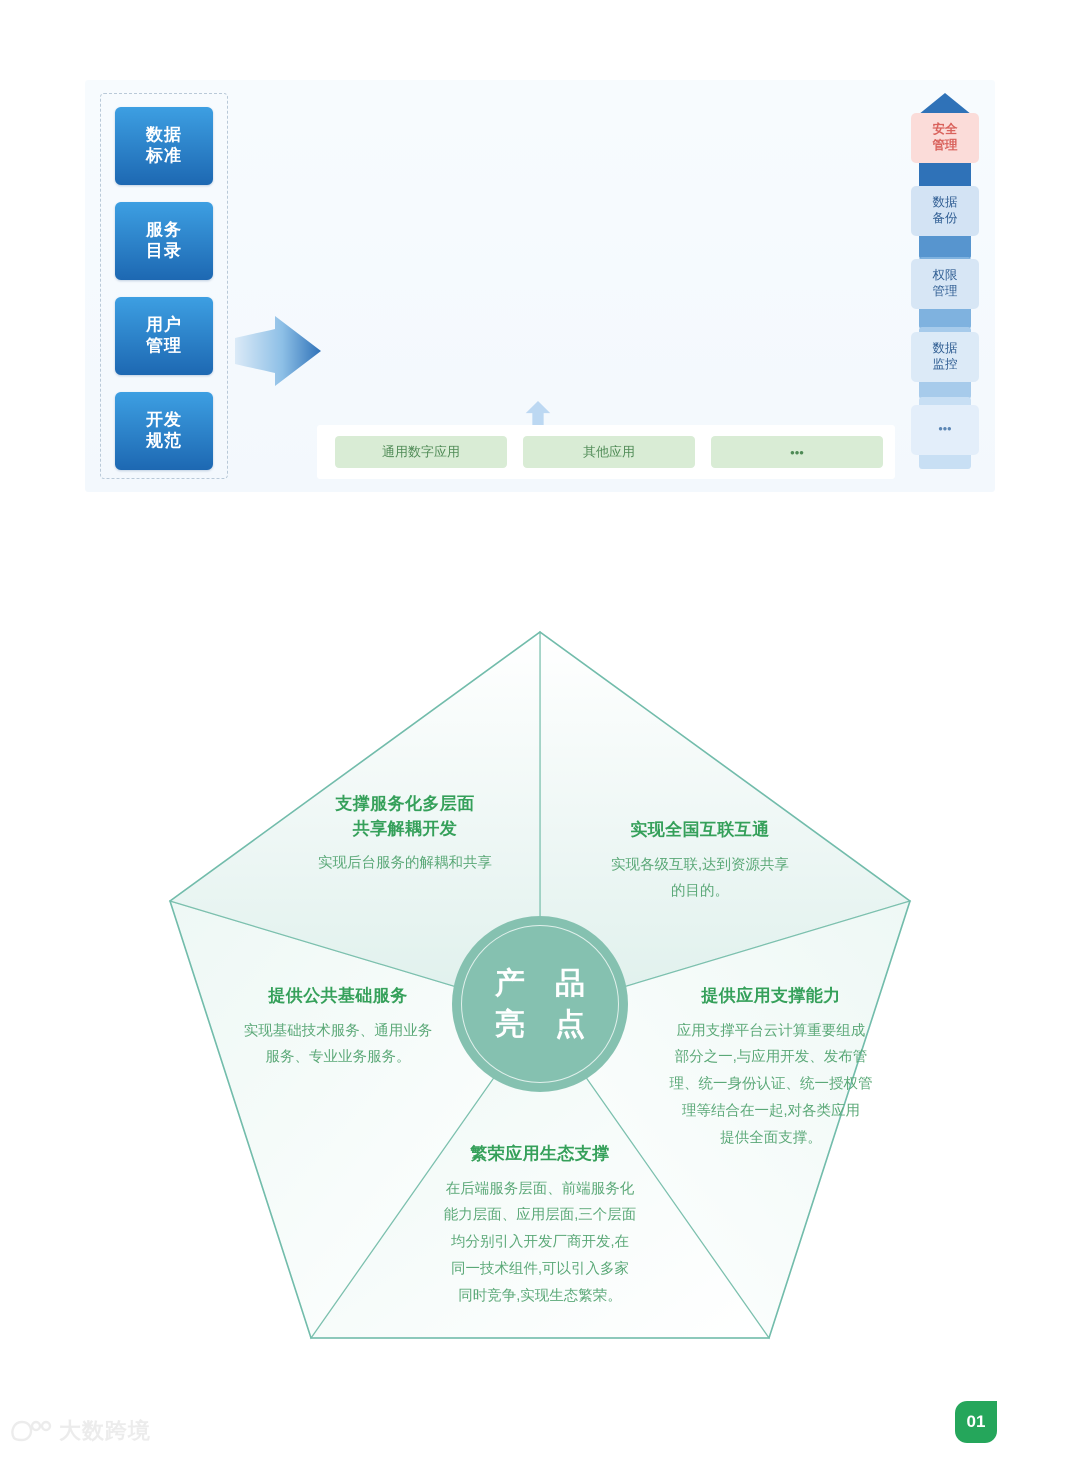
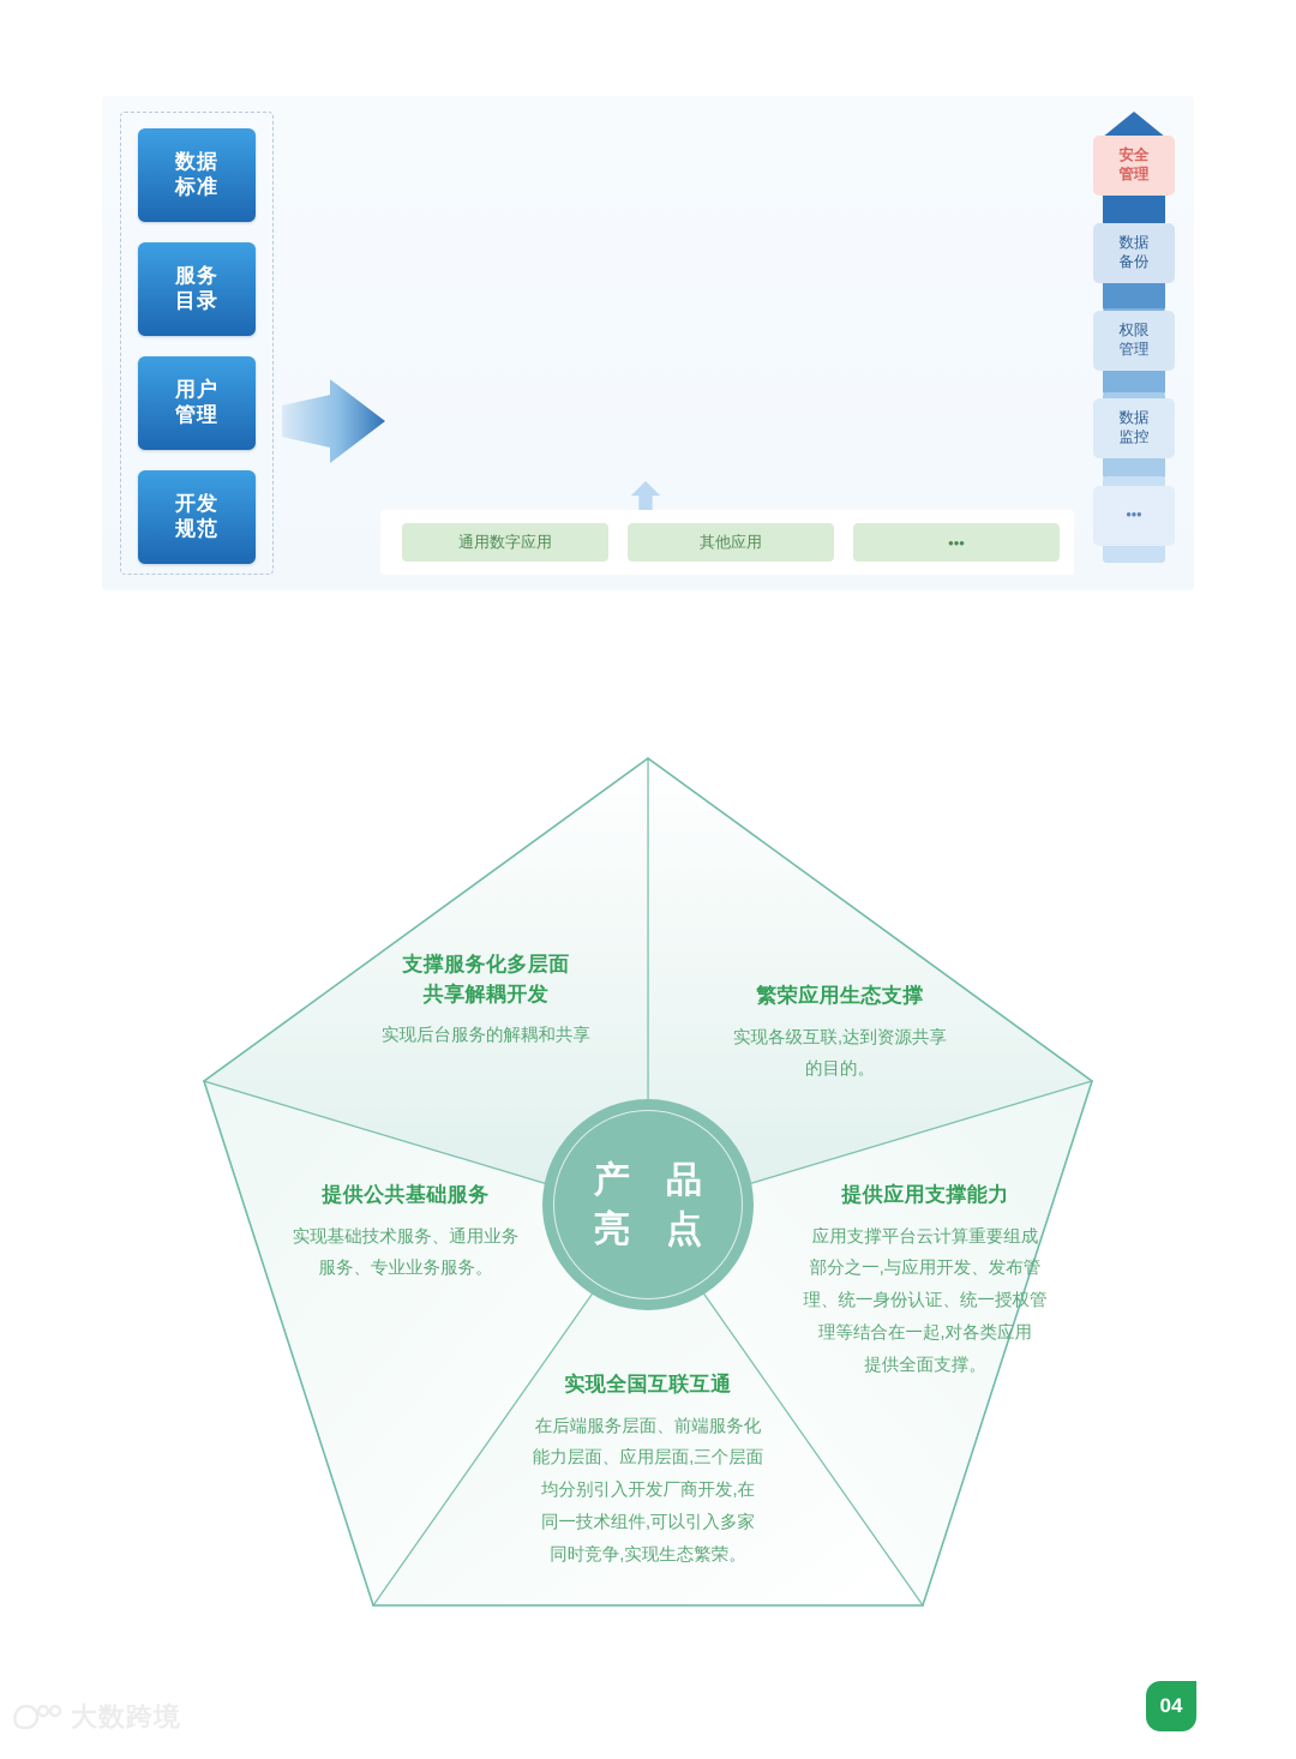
  数据
  标准
  服务
  目录
  用户
  管理
  开发
  规范
  通用数字应用
  其他应用
  •••
  安全
  管理
  数据
  备份
  权限
  管理
  数据
  监控
  •••
  支撑服务化多层面
  共享解耦开发
  实现后台服务的解耦和共享
- 实现全国互联互通
+ 繁荣应用生态支撑
  实现各级互联,达到资源共享
  的目的。
  提供公共基础服务
  实现基础技术服务、通用业务
  服务、专业业务服务。
  提供应用支撑能力
  应用支撑平台云计算重要组成
  部分之一,与应用开发、发布管
  理、统一身份认证、统一授权管
  理等结合在一起,对各类应用
  提供全面支撑。
- 繁荣应用生态支撑
+ 实现全国互联互通
  在后端服务层面、前端服务化
  能力层面、应用层面,三个层面
  均分别引入开发厂商开发,在
  同一技术组件,可以引入多家
  同时竞争,实现生态繁荣。
  产 品
  亮 点
- 01
+ 04
